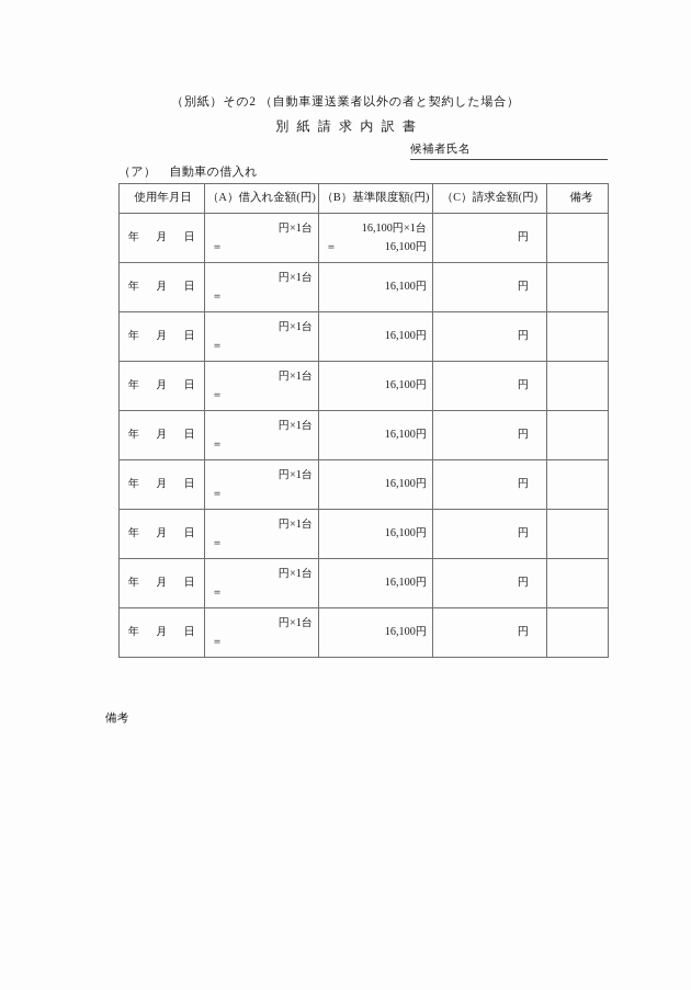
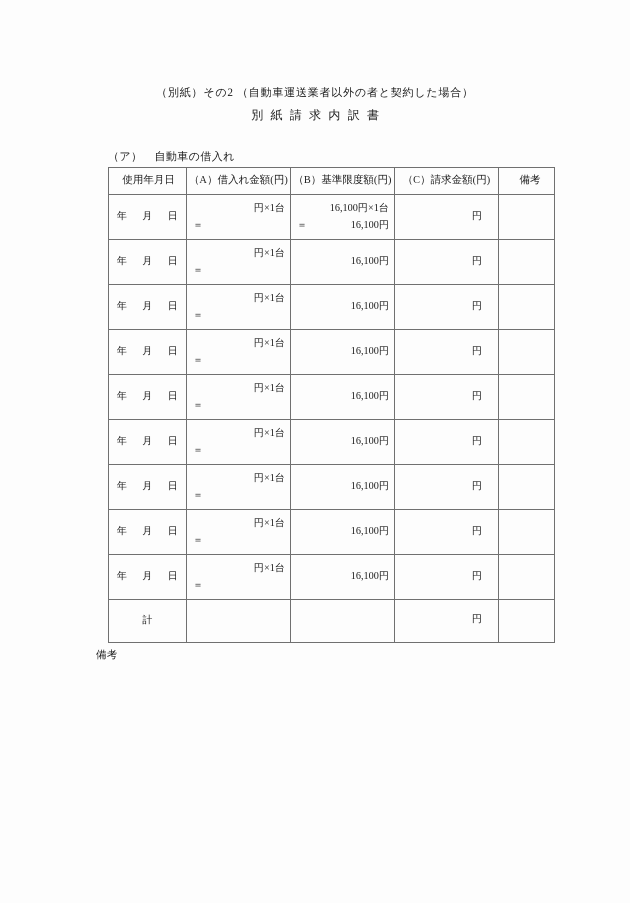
  （別紙）その2 （自動車運送業者以外の者と契約した場合）
  別紙請求内訳書
- 候補者氏名
  （ア） 自動車の借入れ
  使用年月日	（A）借入れ金額(円)	（B）基準限度額(円)	（C）請求金額(円)	備考
  年 月 日	円×1台 ＝	16,100円×1台 ＝ 16,100円	円
  年 月 日	円×1台 ＝	16,100円	円
  年 月 日	円×1台 ＝	16,100円	円
  年 月 日	円×1台 ＝	16,100円	円
  年 月 日	円×1台 ＝	16,100円	円
  年 月 日	円×1台 ＝	16,100円	円
  年 月 日	円×1台 ＝	16,100円	円
  年 月 日	円×1台 ＝	16,100円	円
  年 月 日	円×1台 ＝	16,100円	円
+ 計			円
  備考
